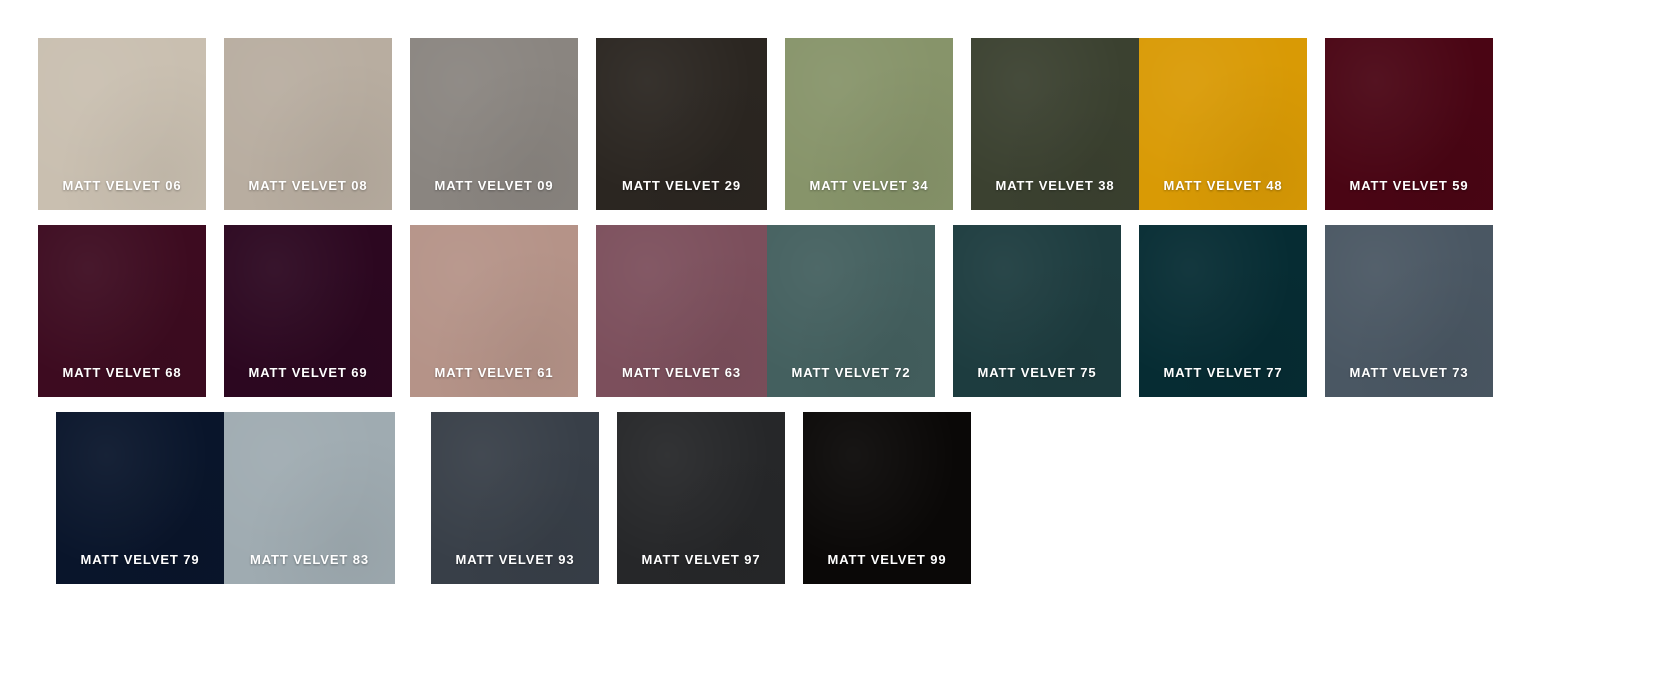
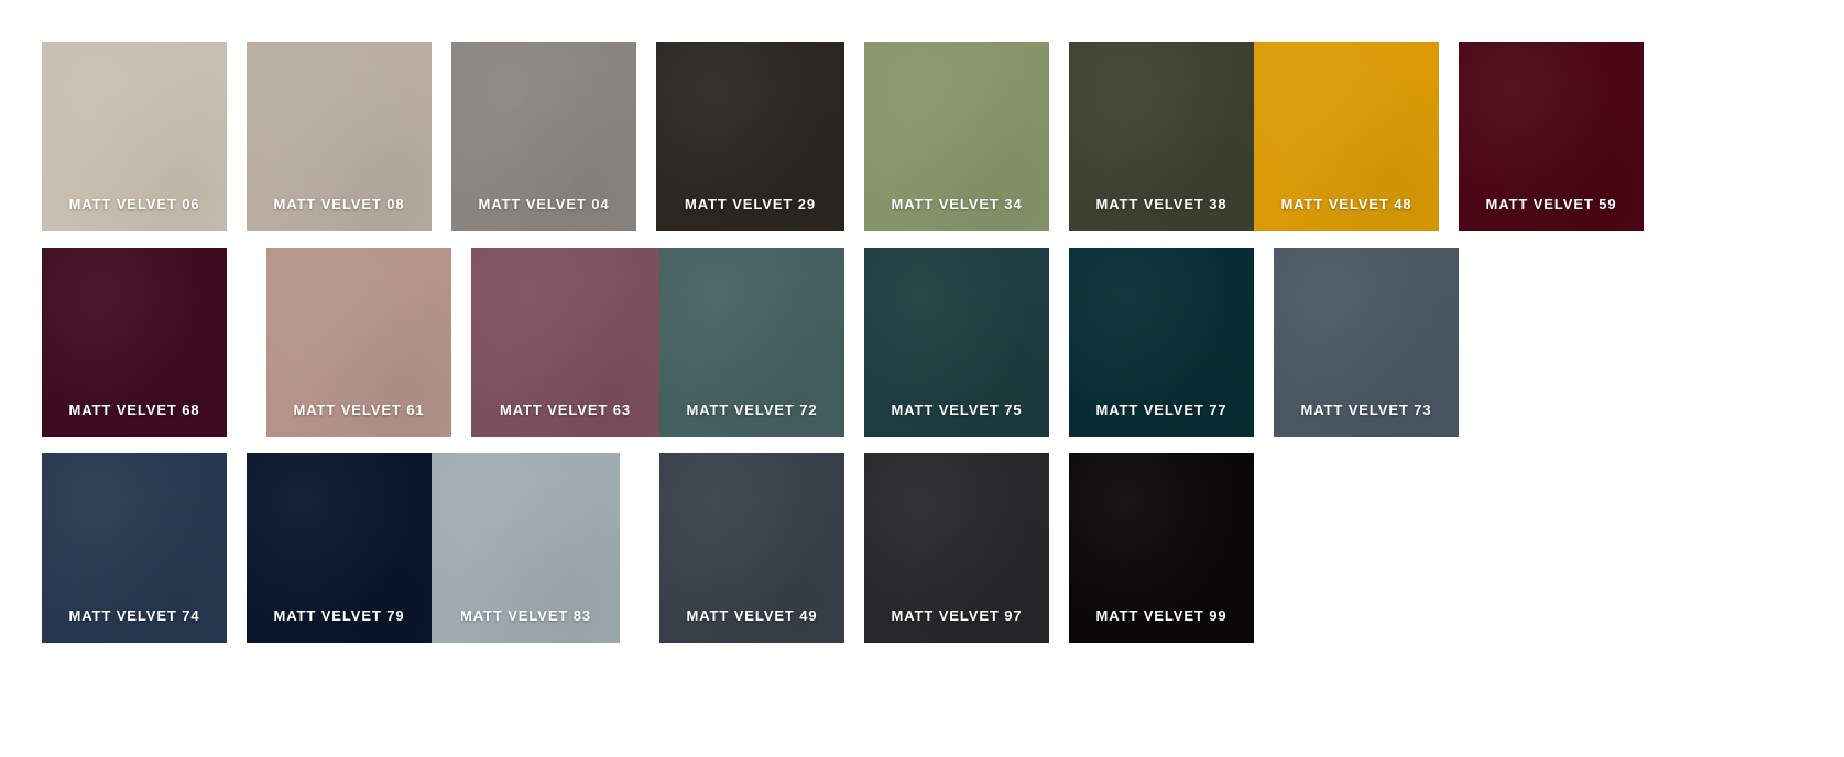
  MATT VELVET 06
  MATT VELVET 08
- MATT VELVET 09
+ MATT VELVET 04
  MATT VELVET 29
  MATT VELVET 34
  MATT VELVET 38
  MATT VELVET 48
  MATT VELVET 59
  MATT VELVET 68
- MATT VELVET 69
  MATT VELVET 61
  MATT VELVET 63
  MATT VELVET 72
  MATT VELVET 75
  MATT VELVET 77
  MATT VELVET 73
+ MATT VELVET 74
  MATT VELVET 79
  MATT VELVET 83
- MATT VELVET 93
+ MATT VELVET 49
  MATT VELVET 97
  MATT VELVET 99
